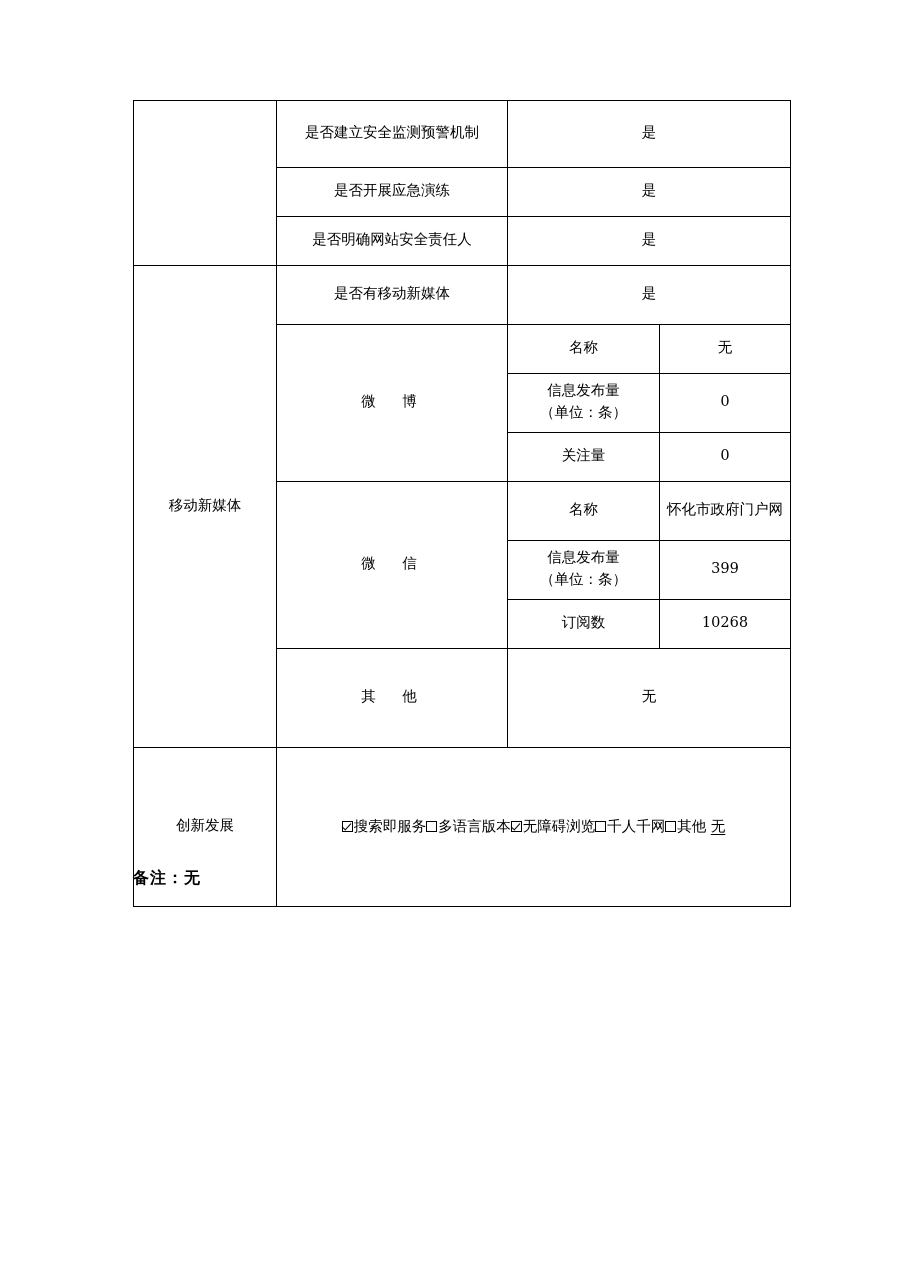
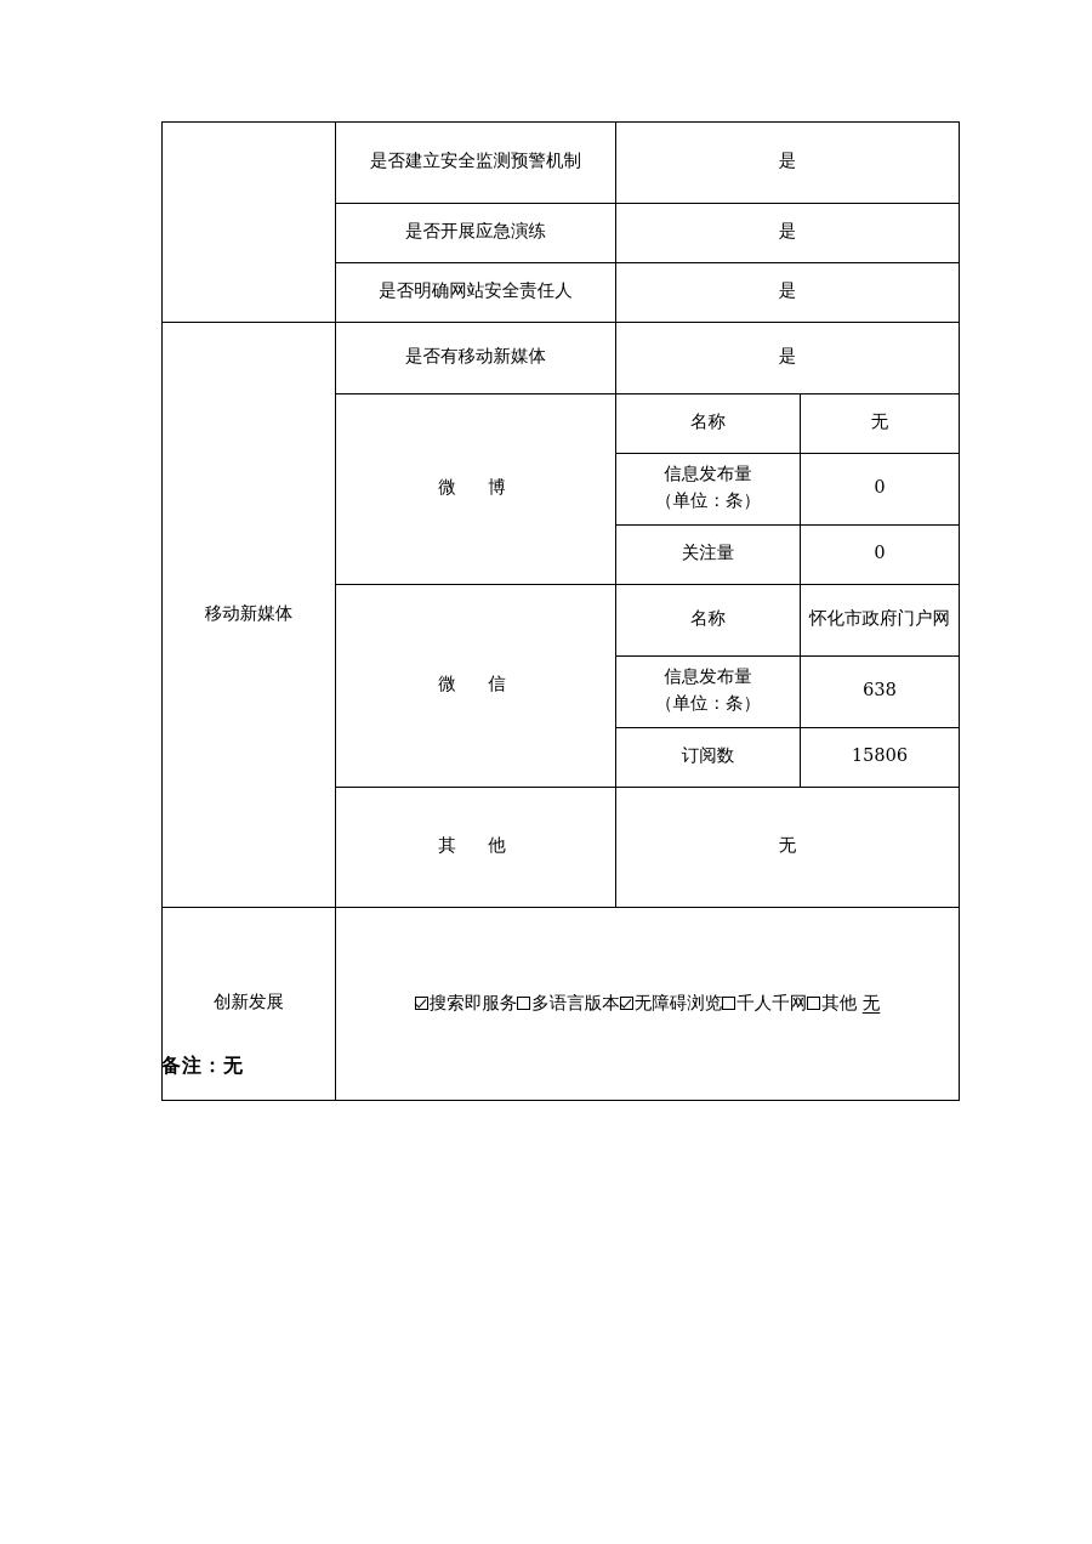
  	是否建立安全监测预警机制	是
  是否开展应急演练	是
  是否明确网站安全责任人	是
  移动新媒体	是否有移动新媒体	是
  微 博	名称	无
  信息发布量 （单位：条）	0
  关注量	0
  微 信	名称	怀化市政府门户网
- 信息发布量 （单位：条）	399
+ 信息发布量 （单位：条）	638
- 订阅数	10268
+ 订阅数	15806
  其 他	无
  创新发展	搜索即服务 多语言版本 无障碍浏览 千人千网 其他 无
  备注：无
